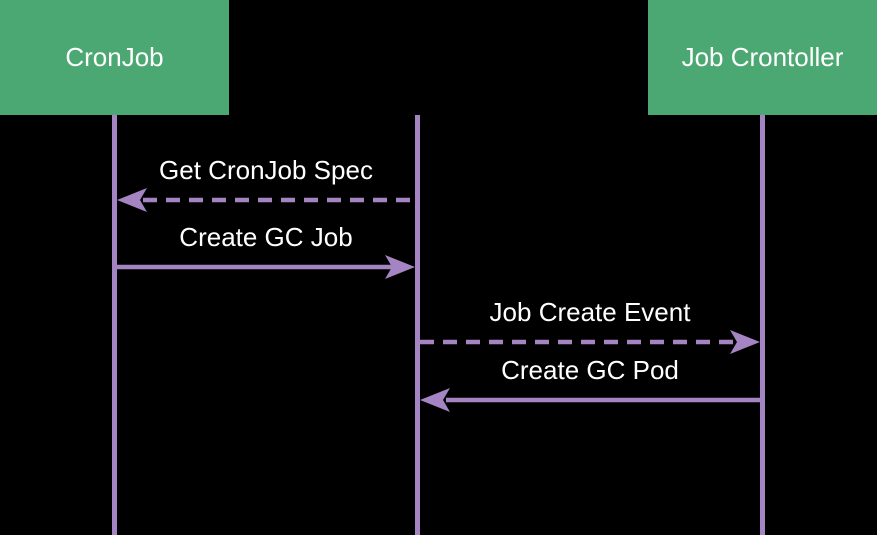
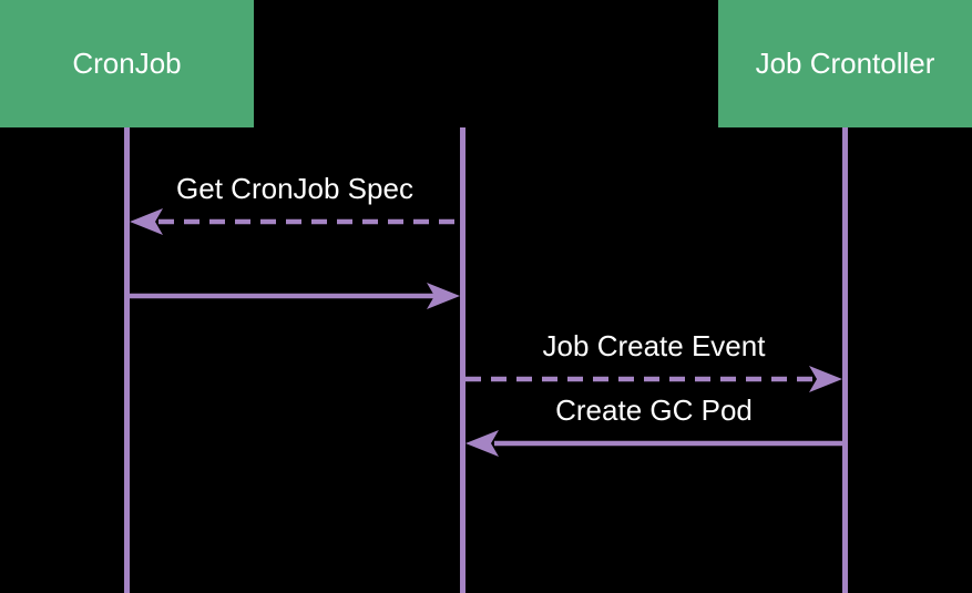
  CronJob
  Job Crontoller
  Get CronJob Spec
- Create GC Job
  Job Create Event
  Create GC Pod
